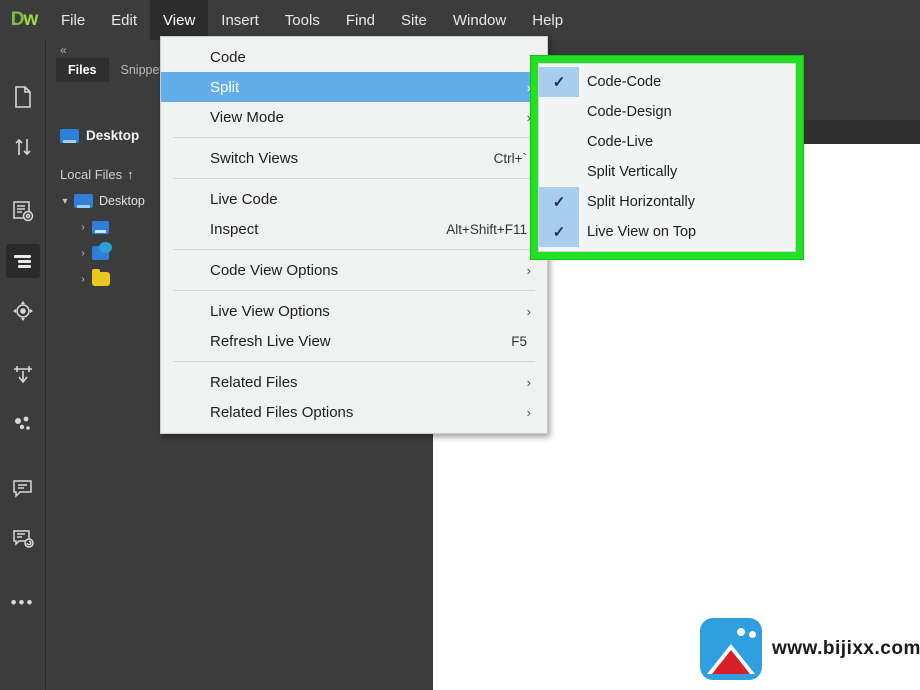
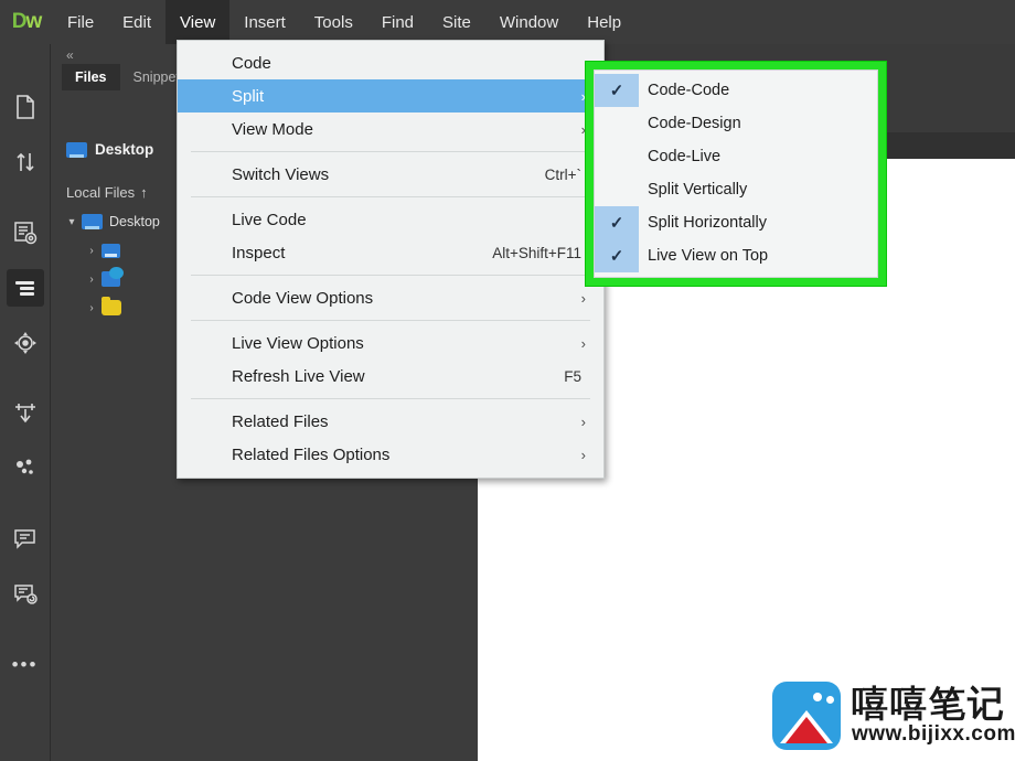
  D
  w
  File
  Edit
  View
  Insert
  Tools
  Find
  Site
  Window
  Help
  •••
  «
  Files
  Snippe
  Desktop
  Local Files
  ↑
  ▾
  Desktop
  ›
  ›
  ›
  Code
  Split
  ›
  View Mode
  ›
  Switch Views
  Ctrl+`
  Live Code
  Inspect
  Alt+Shift+F11
  Code View Options
  ›
  Live View Options
  ›
  Refresh Live View
  F5
  Related Files
  ›
  Related Files Options
  ›
  ✓
  Code-Code
  Code-Design
  Code-Live
  Split Vertically
  ✓
  Split Horizontally
  ✓
  Live View on Top
+ 嘻嘻笔记
  www.bijixx.com
